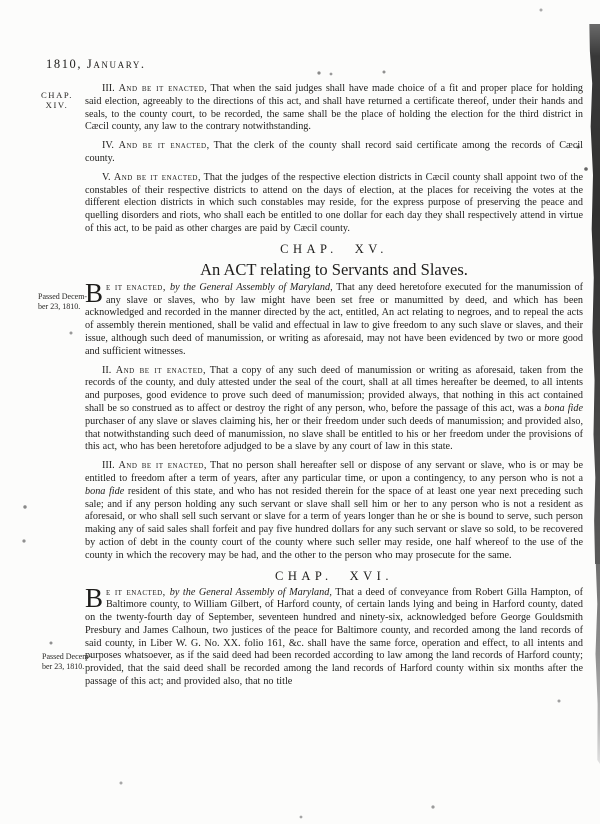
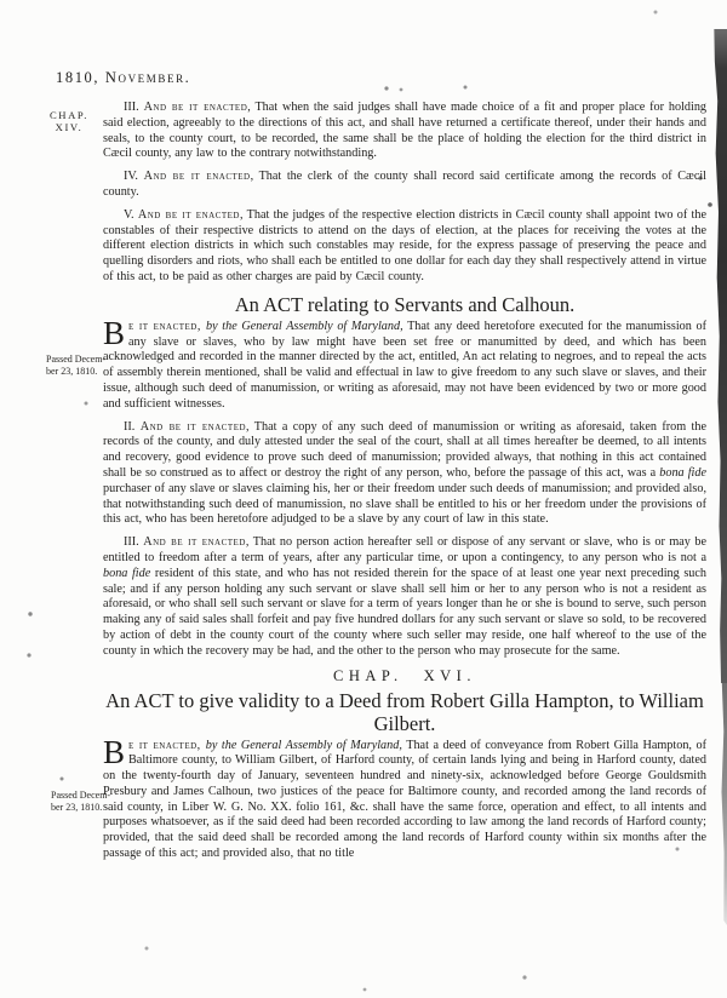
- 1810, January.
+ 1810, November.
  CHAP.
  XIV.
  Passed Decem-
  ber 23, 1810.
  Passed Decem-
  ber 23, 1810.
  III. And be it enacted, That when the said judges shall have made choice of a fit and proper place for holding said election, agreeably to the directions of this act, and shall have returned a certificate thereof, under their hands and seals, to the county court, to be recorded, the same shall be the place of holding the election for the third district in Cæcil county, any law to the contrary notwithstanding.
  IV. And be it enacted, That the clerk of the county shall record said certificate among the records of Cæcil county.
- V. And be it enacted, That the judges of the respective election districts in Cæcil county shall appoint two of the constables of their respective districts to attend on the days of election, at the places for receiving the votes at the different election districts in which such constables may reside, for the express purpose of preserving the peace and quelling disorders and riots, who shall each be entitled to one dollar for each day they shall respectively attend in virtue of this act, to be paid as other charges are paid by Cæcil county.
+ V. And be it enacted, That the judges of the respective election districts in Cæcil county shall appoint two of the constables of their respective districts to attend on the days of election, at the places for receiving the votes at the different election districts in which such constables may reside, for the express passage of preserving the peace and quelling disorders and riots, who shall each be entitled to one dollar for each day they shall respectively attend in virtue of this act, to be paid as other charges are paid by Cæcil county.
- CHAP. XV.
- An ACT relating to Servants and Slaves.
+ An ACT relating to Servants and Calhoun.
  B
  e it enacted, by the General Assembly of Maryland, That any deed heretofore executed for the manumission of any slave or slaves, who by law might have been set free or manumitted by deed, and which has been acknowledged and recorded in the manner directed by the act, entitled, An act relating to negroes, and to repeal the acts of assembly therein mentioned, shall be valid and effectual in law to give freedom to any such slave or slaves, and their issue, although such deed of manumission, or writing as aforesaid, may not have been evidenced by two or more good and sufficient witnesses.
- II. And be it enacted, That a copy of any such deed of manumission or writing as aforesaid, taken from the records of the county, and duly attested under the seal of the court, shall at all times hereafter be deemed, to all intents and purposes, good evidence to prove such deed of manumission; provided always, that nothing in this act contained shall be so construed as to affect or destroy the right of any person, who, before the passage of this act, was a bona fide purchaser of any slave or slaves claiming his, her or their freedom under such deeds of manumission; and provided also, that notwithstanding such deed of manumission, no slave shall be entitled to his or her freedom under the provisions of this act, who has been heretofore adjudged to be a slave by any court of law in this state.
+ II. And be it enacted, That a copy of any such deed of manumission or writing as aforesaid, taken from the records of the county, and duly attested under the seal of the court, shall at all times hereafter be deemed, to all intents and recovery, good evidence to prove such deed of manumission; provided always, that nothing in this act contained shall be so construed as to affect or destroy the right of any person, who, before the passage of this act, was a bona fide purchaser of any slave or slaves claiming his, her or their freedom under such deeds of manumission; and provided also, that notwithstanding such deed of manumission, no slave shall be entitled to his or her freedom under the provisions of this act, who has been heretofore adjudged to be a slave by any court of law in this state.
- III. And be it enacted, That no person shall hereafter sell or dispose of any servant or slave, who is or may be entitled to freedom after a term of years, after any particular time, or upon a contingency, to any person who is not a bona fide resident of this state, and who has not resided therein for the space of at least one year next preceding such sale; and if any person holding any such servant or slave shall sell him or her to any person who is not a resident as aforesaid, or who shall sell such servant or slave for a term of years longer than he or she is bound to serve, such person making any of said sales shall forfeit and pay five hundred dollars for any such servant or slave so sold, to be recovered by action of debt in the county court of the county where such seller may reside, one half whereof to the use of the county in which the recovery may be had, and the other to the person who may prosecute for the same.
+ III. And be it enacted, That no person action hereafter sell or dispose of any servant or slave, who is or may be entitled to freedom after a term of years, after any particular time, or upon a contingency, to any person who is not a bona fide resident of this state, and who has not resided therein for the space of at least one year next preceding such sale; and if any person holding any such servant or slave shall sell him or her to any person who is not a resident as aforesaid, or who shall sell such servant or slave for a term of years longer than he or she is bound to serve, such person making any of said sales shall forfeit and pay five hundred dollars for any such servant or slave so sold, to be recovered by action of debt in the county court of the county where such seller may reside, one half whereof to the use of the county in which the recovery may be had, and the other to the person who may prosecute for the same.
  CHAP. XVI.
+ An ACT to give validity to a Deed from Robert Gilla Hampton, to William Gilbert.
  B
- e it enacted, by the General Assembly of Maryland, That a deed of conveyance from Robert Gilla Hampton, of Baltimore county, to William Gilbert, of Harford county, of certain lands lying and being in Harford county, dated on the twenty-fourth day of September, seventeen hundred and ninety-six, acknowledged before George Gouldsmith Presbury and James Calhoun, two justices of the peace for Baltimore county, and recorded among the land records of said county, in Liber W. G. No. XX. folio 161, &c. shall have the same force, operation and effect, to all intents and purposes whatsoever, as if the said deed had been recorded according to law among the land records of Harford county; provided, that the said deed shall be recorded among the land records of Harford county within six months after the passage of this act; and provided also, that no title
+ e it enacted, by the General Assembly of Maryland, That a deed of conveyance from Robert Gilla Hampton, of Baltimore county, to William Gilbert, of Harford county, of certain lands lying and being in Harford county, dated on the twenty-fourth day of January, seventeen hundred and ninety-six, acknowledged before George Gouldsmith Presbury and James Calhoun, two justices of the peace for Baltimore county, and recorded among the land records of said county, in Liber W. G. No. XX. folio 161, &c. shall have the same force, operation and effect, to all intents and purposes whatsoever, as if the said deed had been recorded according to law among the land records of Harford county; provided, that the said deed shall be recorded among the land records of Harford county within six months after the passage of this act; and provided also, that no title
